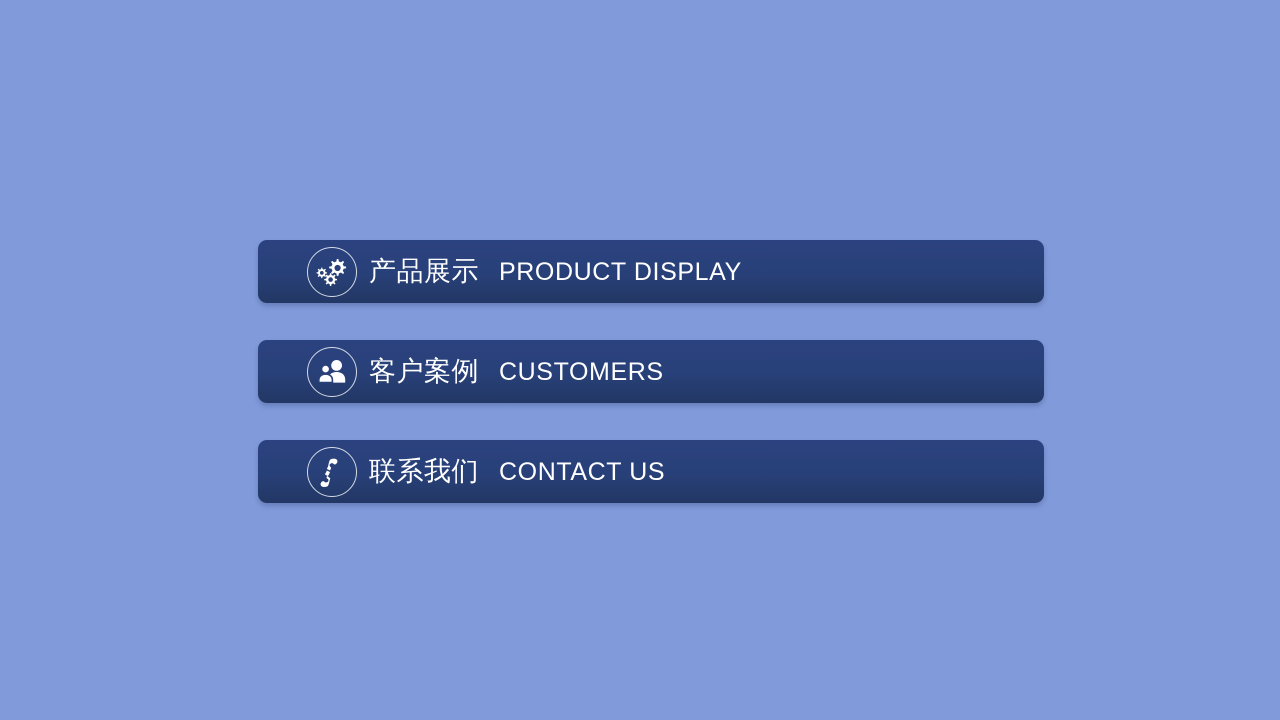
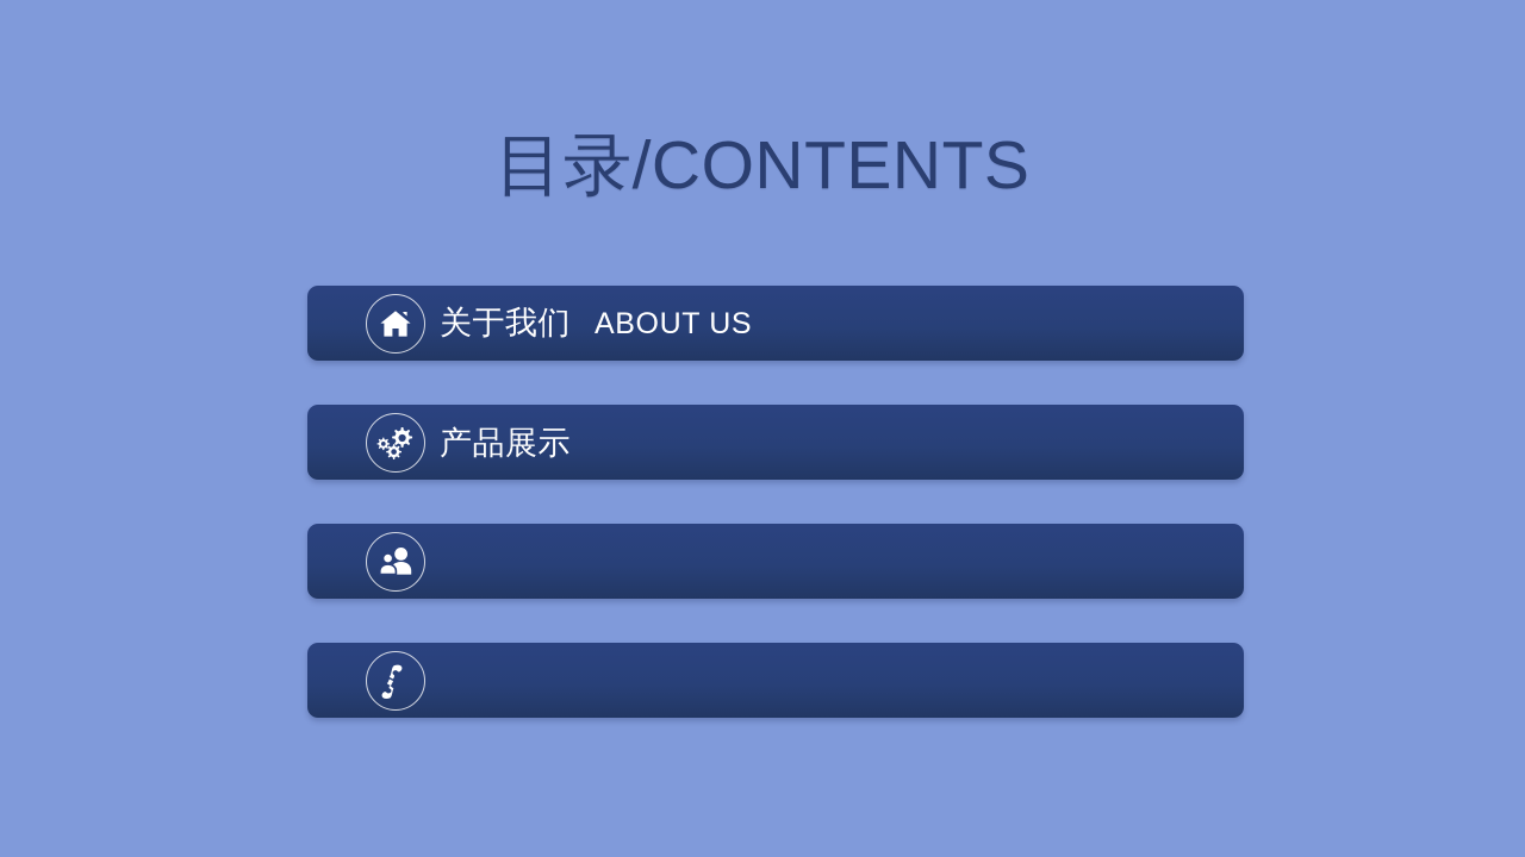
+ 目录/CONTENTS
+ 关于我们
+ ABOUT US
  产品展示
- PRODUCT DISPLAY
- 客户案例
- CUSTOMERS
- 联系我们
- CONTACT US
